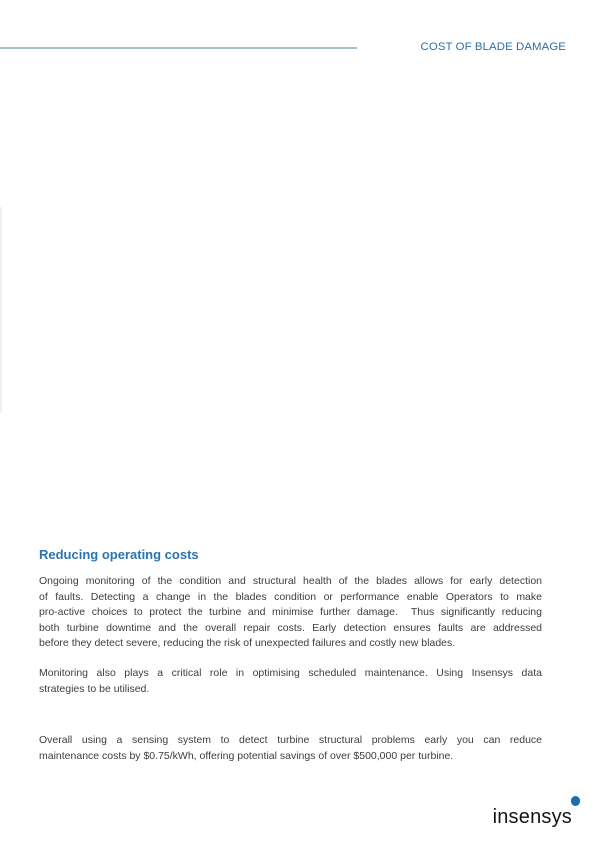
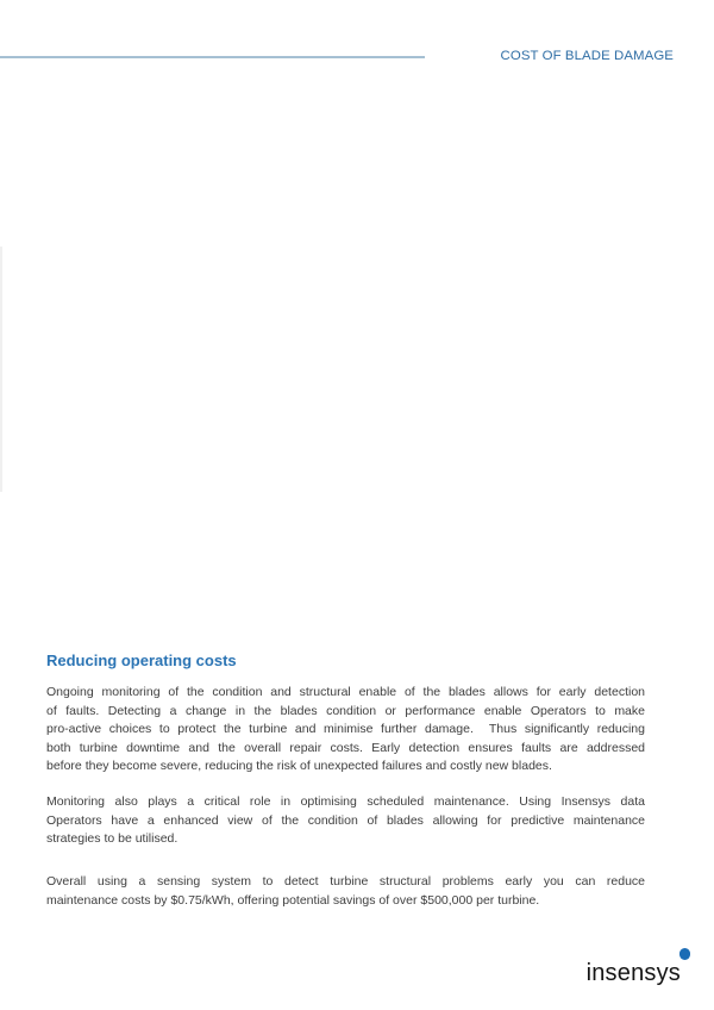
  COST OF BLADE DAMAGE
  Reducing operating costs
- Ongoing monitoring of the condition and structural health of the blades allows for early detection
+ Ongoing monitoring of the condition and structural enable of the blades allows for early detection
  of faults. Detecting a change in the blades condition or performance enable Operators to make
  pro-active choices to protect the turbine and minimise further damage. Thus significantly reducing
  both turbine downtime and the overall repair costs. Early detection ensures faults are addressed
- before they detect severe, reducing the risk of unexpected failures and costly new blades.
+ before they become severe, reducing the risk of unexpected failures and costly new blades.
  Monitoring also plays a critical role in optimising scheduled maintenance. Using Insensys data
+ Operators have a enhanced view of the condition of blades allowing for predictive maintenance
  strategies to be utilised.
  Overall using a sensing system to detect turbine structural problems early you can reduce
  maintenance costs by $0.75/kWh, offering potential savings of over $500,000 per turbine.
  insensys
